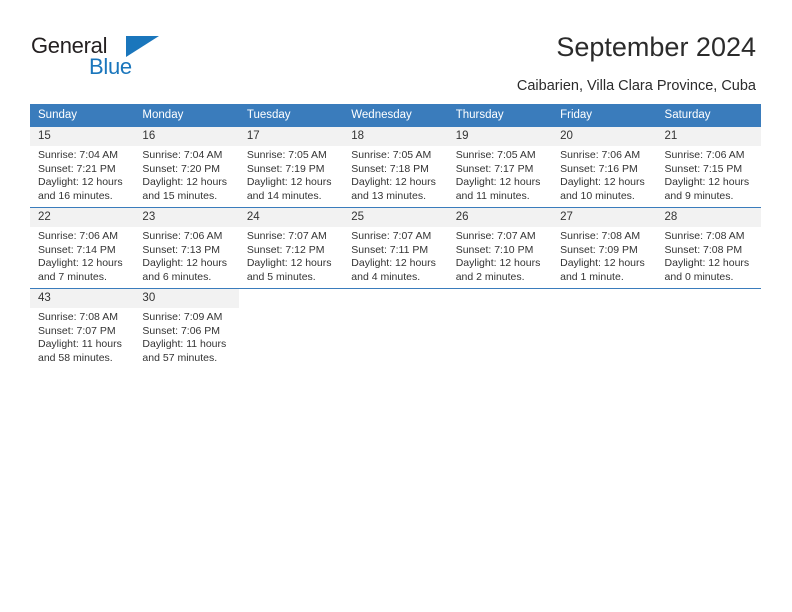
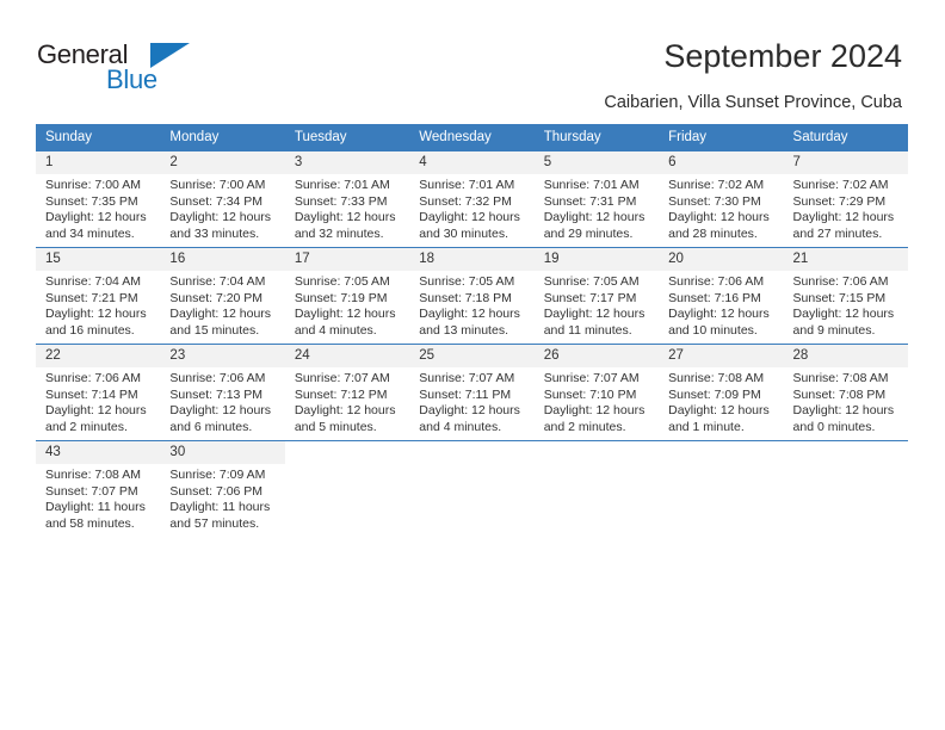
  General
  Blue
  September 2024
- Caibarien, Villa Clara Province, Cuba
+ Caibarien, Villa Sunset Province, Cuba
  Sunday	Monday	Tuesday	Wednesday	Thursday	Friday	Saturday
+ 1 Sunrise: 7:00 AM Sunset: 7:35 PM Daylight: 12 hours and 34 minutes.	2 Sunrise: 7:00 AM Sunset: 7:34 PM Daylight: 12 hours and 33 minutes.	3 Sunrise: 7:01 AM Sunset: 7:33 PM Daylight: 12 hours and 32 minutes.	4 Sunrise: 7:01 AM Sunset: 7:32 PM Daylight: 12 hours and 30 minutes.	5 Sunrise: 7:01 AM Sunset: 7:31 PM Daylight: 12 hours and 29 minutes.	6 Sunrise: 7:02 AM Sunset: 7:30 PM Daylight: 12 hours and 28 minutes.	7 Sunrise: 7:02 AM Sunset: 7:29 PM Daylight: 12 hours and 27 minutes.
- 15 Sunrise: 7:04 AM Sunset: 7:21 PM Daylight: 12 hours and 16 minutes.	16 Sunrise: 7:04 AM Sunset: 7:20 PM Daylight: 12 hours and 15 minutes.	17 Sunrise: 7:05 AM Sunset: 7:19 PM Daylight: 12 hours and 14 minutes.	18 Sunrise: 7:05 AM Sunset: 7:18 PM Daylight: 12 hours and 13 minutes.	19 Sunrise: 7:05 AM Sunset: 7:17 PM Daylight: 12 hours and 11 minutes.	20 Sunrise: 7:06 AM Sunset: 7:16 PM Daylight: 12 hours and 10 minutes.	21 Sunrise: 7:06 AM Sunset: 7:15 PM Daylight: 12 hours and 9 minutes.
+ 15 Sunrise: 7:04 AM Sunset: 7:21 PM Daylight: 12 hours and 16 minutes.	16 Sunrise: 7:04 AM Sunset: 7:20 PM Daylight: 12 hours and 15 minutes.	17 Sunrise: 7:05 AM Sunset: 7:19 PM Daylight: 12 hours and 4 minutes.	18 Sunrise: 7:05 AM Sunset: 7:18 PM Daylight: 12 hours and 13 minutes.	19 Sunrise: 7:05 AM Sunset: 7:17 PM Daylight: 12 hours and 11 minutes.	20 Sunrise: 7:06 AM Sunset: 7:16 PM Daylight: 12 hours and 10 minutes.	21 Sunrise: 7:06 AM Sunset: 7:15 PM Daylight: 12 hours and 9 minutes.
- 22 Sunrise: 7:06 AM Sunset: 7:14 PM Daylight: 12 hours and 7 minutes.	23 Sunrise: 7:06 AM Sunset: 7:13 PM Daylight: 12 hours and 6 minutes.	24 Sunrise: 7:07 AM Sunset: 7:12 PM Daylight: 12 hours and 5 minutes.	25 Sunrise: 7:07 AM Sunset: 7:11 PM Daylight: 12 hours and 4 minutes.	26 Sunrise: 7:07 AM Sunset: 7:10 PM Daylight: 12 hours and 2 minutes.	27 Sunrise: 7:08 AM Sunset: 7:09 PM Daylight: 12 hours and 1 minute.	28 Sunrise: 7:08 AM Sunset: 7:08 PM Daylight: 12 hours and 0 minutes.
+ 22 Sunrise: 7:06 AM Sunset: 7:14 PM Daylight: 12 hours and 2 minutes.	23 Sunrise: 7:06 AM Sunset: 7:13 PM Daylight: 12 hours and 6 minutes.	24 Sunrise: 7:07 AM Sunset: 7:12 PM Daylight: 12 hours and 5 minutes.	25 Sunrise: 7:07 AM Sunset: 7:11 PM Daylight: 12 hours and 4 minutes.	26 Sunrise: 7:07 AM Sunset: 7:10 PM Daylight: 12 hours and 2 minutes.	27 Sunrise: 7:08 AM Sunset: 7:09 PM Daylight: 12 hours and 1 minute.	28 Sunrise: 7:08 AM Sunset: 7:08 PM Daylight: 12 hours and 0 minutes.
  43 Sunrise: 7:08 AM Sunset: 7:07 PM Daylight: 11 hours and 58 minutes.	30 Sunrise: 7:09 AM Sunset: 7:06 PM Daylight: 11 hours and 57 minutes.
